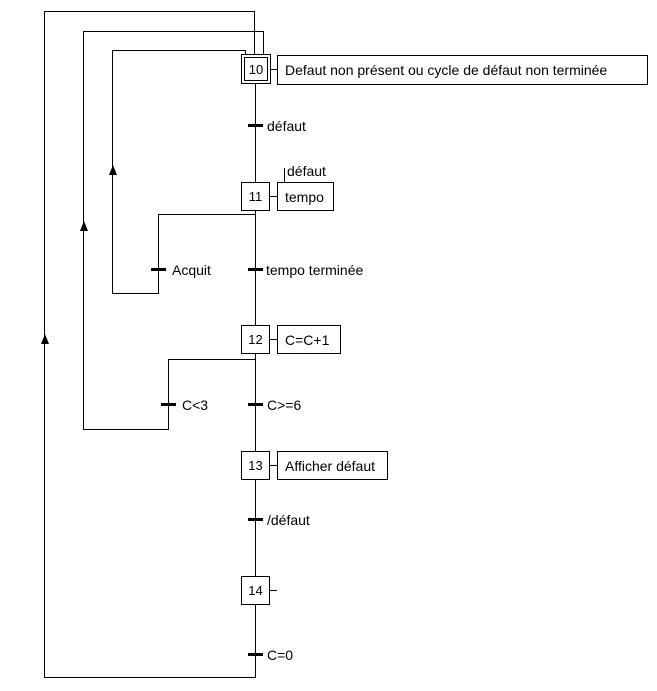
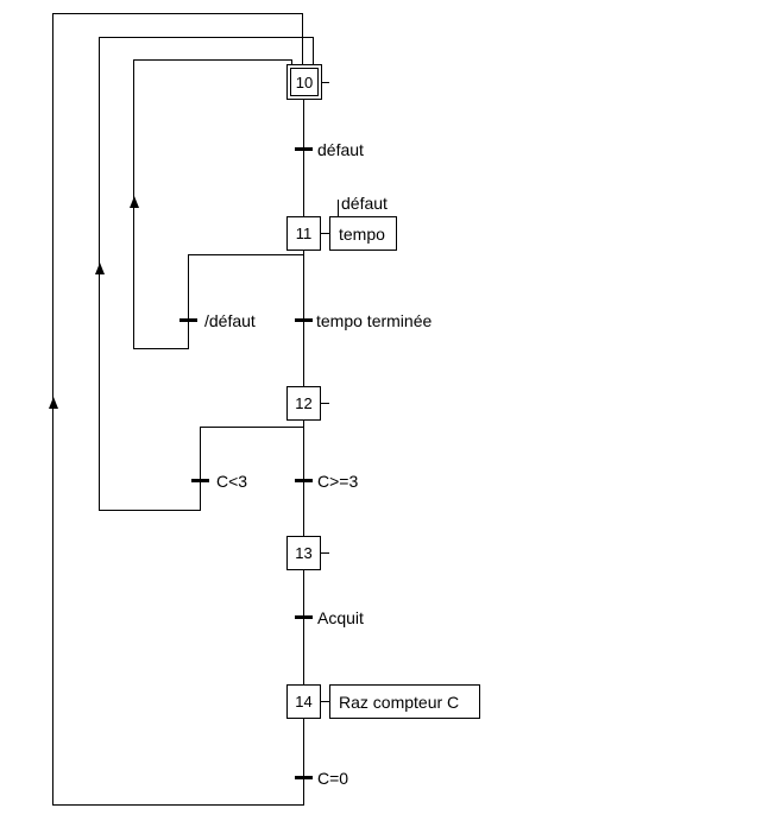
  10
- Defaut non présent ou cycle de défaut non terminée
  défaut
  11
  défaut
  tempo
  tempo terminée
- Acquit
+ /défaut
  12
- C=C+1
- C>=6
+ C>=3
  C<3
  13
- Afficher défaut
- /défaut
+ Acquit
  14
+ Raz compteur C
  C=0
